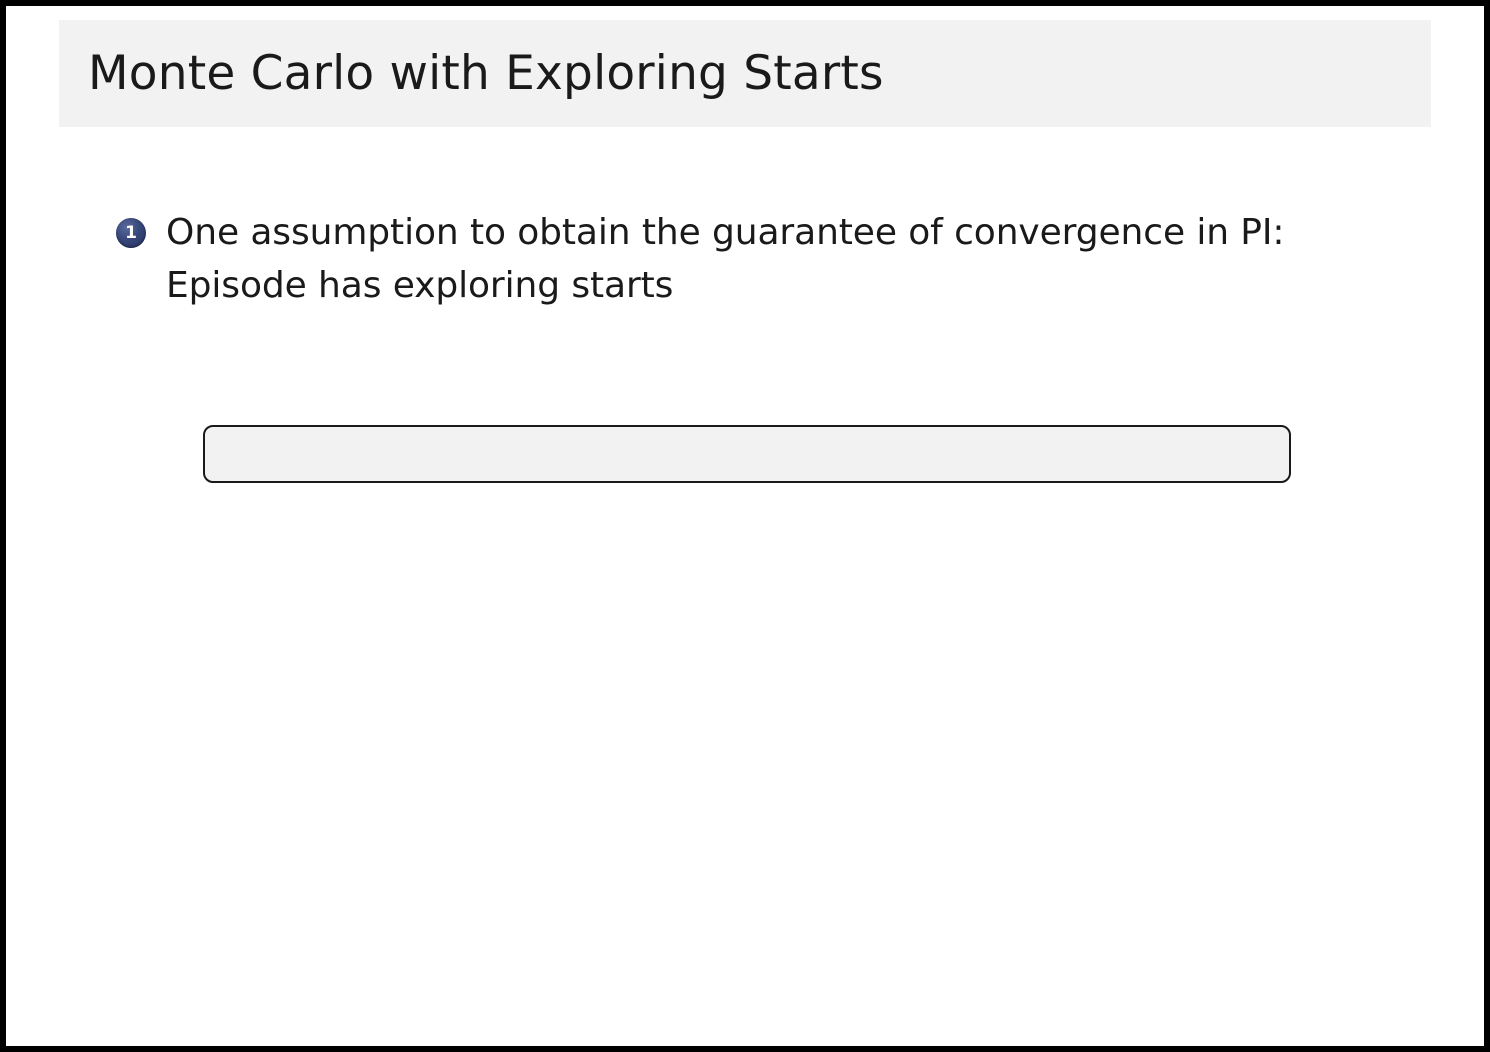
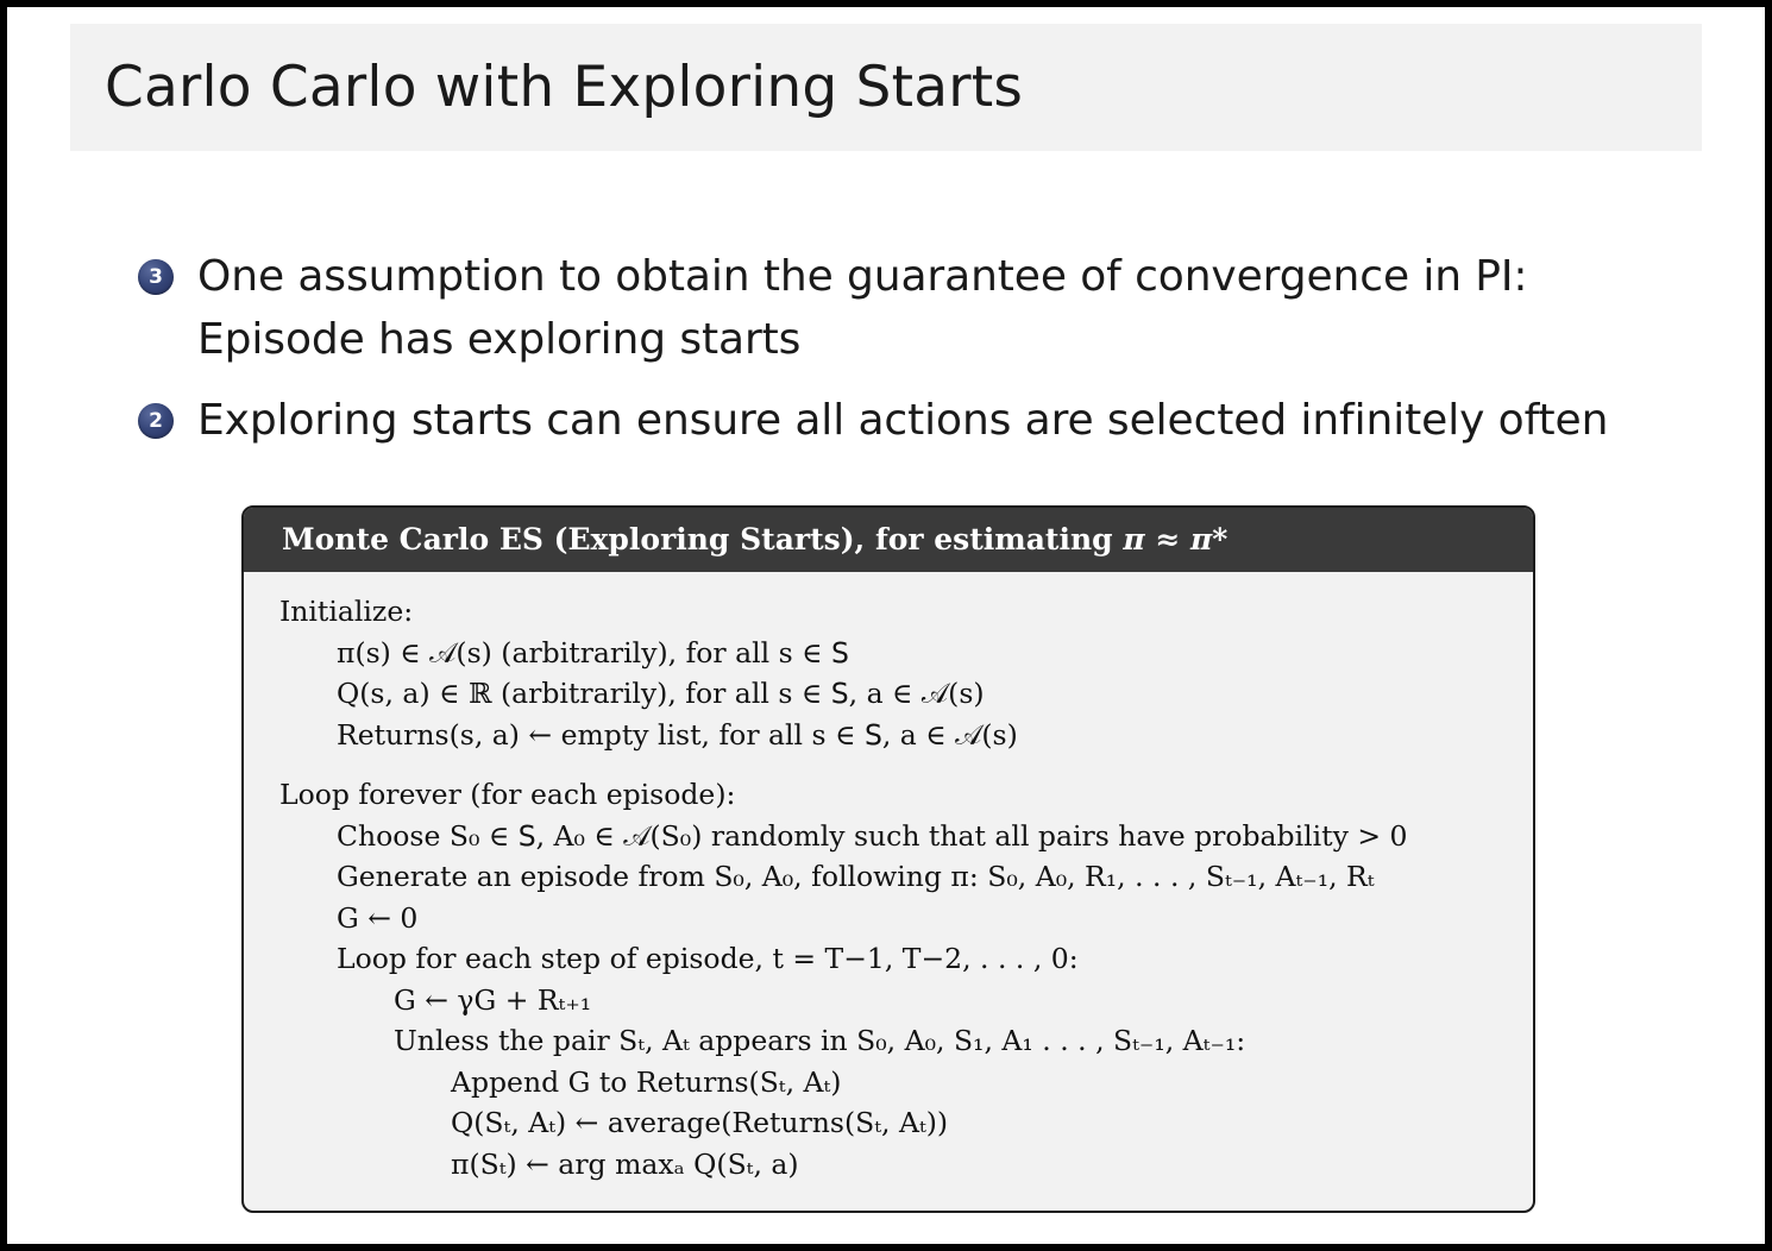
- Monte Carlo with Exploring Starts
+ Carlo Carlo with Exploring Starts
- 1
+ 3
  One assumption to obtain the guarantee of convergence in PI: Episode has exploring starts
+ 2
+ Exploring starts can ensure all actions are selected infinitely often
+ Monte Carlo ES (Exploring Starts), for estimating π ≈ π*
+ Initialize:
+ π(s) ∈ 𝒜(s) (arbitrarily), for all s ∈ 𝖲
+ Q(s, a) ∈ ℝ (arbitrarily), for all s ∈ 𝖲, a ∈ 𝒜(s)
+ Returns(s, a) ← empty list, for all s ∈ 𝖲, a ∈ 𝒜(s)
+ Loop forever (for each episode):
+ Choose S₀ ∈ 𝖲, A₀ ∈ 𝒜(S₀) randomly such that all pairs have probability > 0
+ Generate an episode from S₀, A₀, following π: S₀, A₀, R₁, . . . , Sₜ₋₁, Aₜ₋₁, Rₜ
+ G ← 0
+ Loop for each step of episode, t = T−1, T−2, . . . , 0:
+ G ← γG + Rₜ₊₁
+ Unless the pair Sₜ, Aₜ appears in S₀, A₀, S₁, A₁ . . . , Sₜ₋₁, Aₜ₋₁:
+ Append G to Returns(Sₜ, Aₜ)
+ Q(Sₜ, Aₜ) ← average(Returns(Sₜ, Aₜ))
+ π(Sₜ) ← arg maxₐ Q(Sₜ, a)
